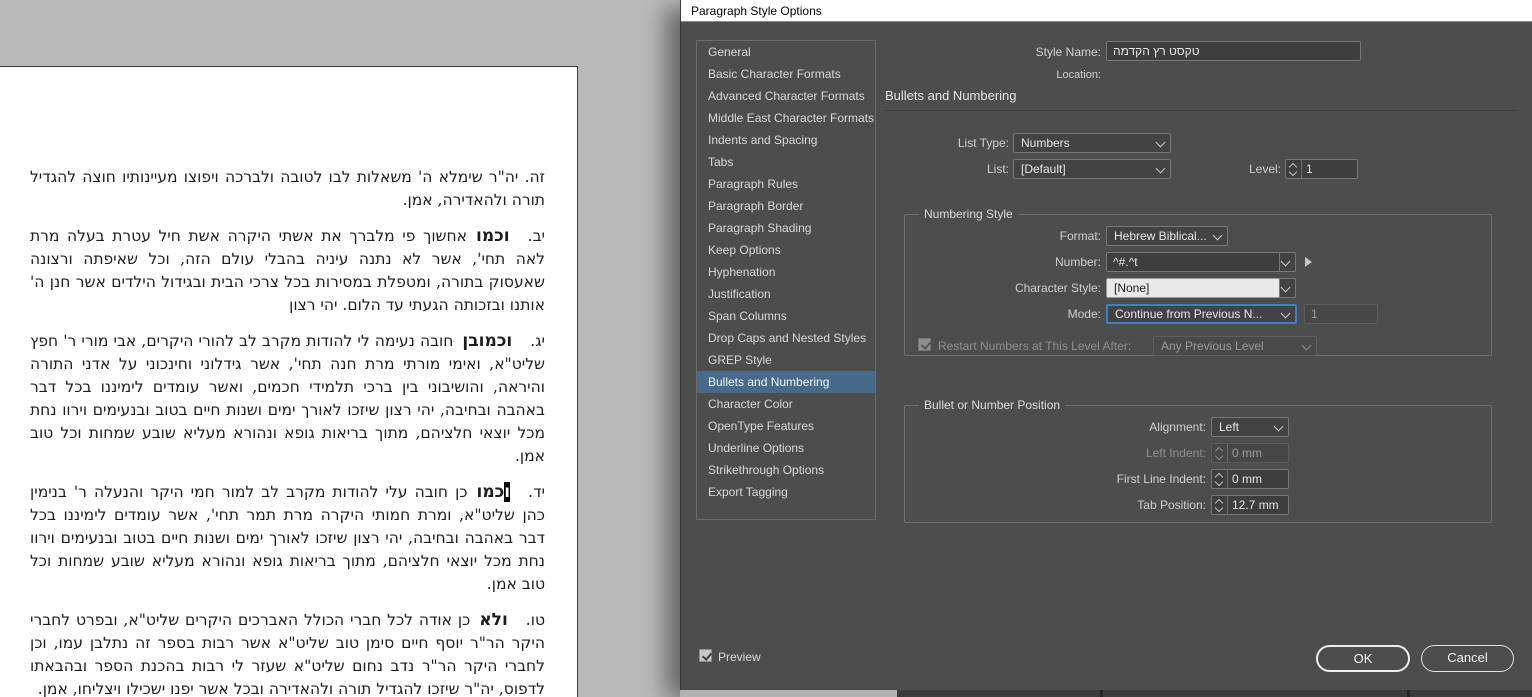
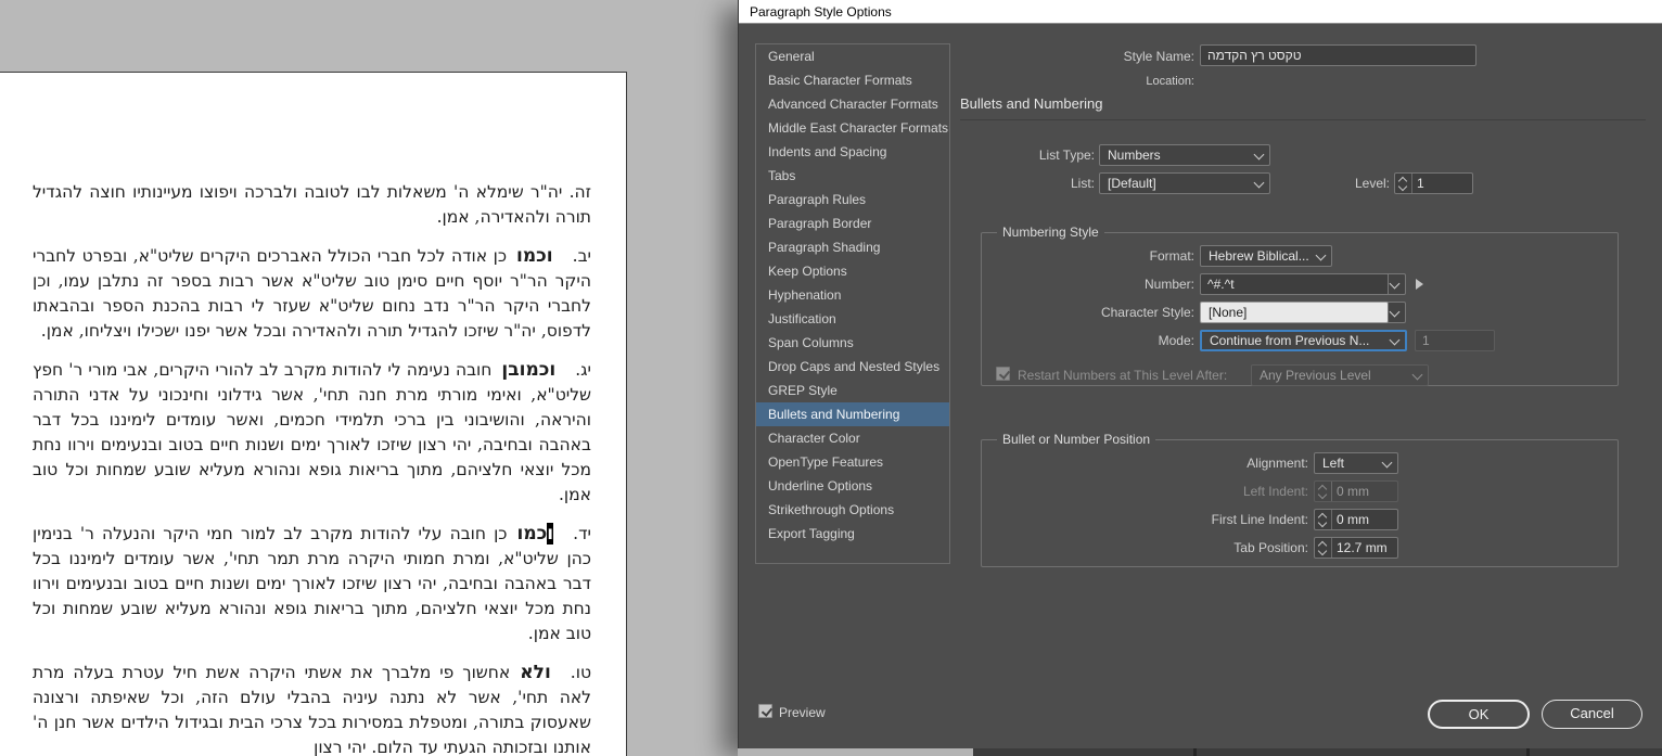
  זה. יה"ר שימלא ה' משאלות לבו לטובה ולברכה ויפוצו מעיינותיו חוצה להגדיל תורה ולהאדירה, אמן.
- יב.וכמואחשוך פי מלברך את אשתי היקרה אשת חיל עטרת בעלה מרת לאה תחי', אשר לא נתנה עיניה בהבלי עולם הזה, וכל שאיפתה ורצונה שאעסוק בתורה, ומטפלת במסירות בכל צרכי הבית ובגידול הילדים אשר חנן ה' אותנו ובזכותה הגעתי עד הלום. יהי רצון
+ יב.וכמוכן אודה לכל חברי הכולל האברכים היקרים שליט"א, ובפרט לחברי היקר הר"ר יוסף חיים סימן טוב שליט"א אשר רבות בספר זה נתלבן עמו, וכן לחברי היקר הר"ר נדב נחום שליט"א שעזר לי רבות בהכנת הספר ובהבאתו לדפוס, יה"ר שיזכו להגדיל תורה ולהאדירה ובכל אשר יפנו ישכילו ויצליחו, אמן.
  יג.וכמובןחובה נעימה לי להודות מקרב לב להורי היקרים, אבי מורי ר' חפץ שליט"א, ואימי מורתי מרת חנה תחי', אשר גידלוני וחינכוני על אדני התורה והיראה, והושיבוני בין ברכי תלמידי חכמים, ואשר עומדים לימיננו בכל דבר באהבה ובחיבה, יהי רצון שיזכו לאורך ימים ושנות חיים בטוב ובנעימים וירוו נחת מכל יוצאי חלציהם, מתוך בריאות גופא ונהורא מעליא שובע שמחות וכל טוב אמן.
  יד.וכמוכן חובה עלי להודות מקרב לב למור חמי היקר והנעלה ר' בנימין כהן שליט"א, ומרת חמותי היקרה מרת תמר תחי', אשר עומדים לימיננו בכל דבר באהבה ובחיבה, יהי רצון שיזכו לאורך ימים ושנות חיים בטוב ובנעימים וירוו נחת מכל יוצאי חלציהם, מתוך בריאות גופא ונהורא מעליא שובע שמחות וכל טוב אמן.
- טו.ולאכן אודה לכל חברי הכולל האברכים היקרים שליט"א, ובפרט לחברי היקר הר"ר יוסף חיים סימן טוב שליט"א אשר רבות בספר זה נתלבן עמו, וכן לחברי היקר הר"ר נדב נחום שליט"א שעזר לי רבות בהכנת הספר ובהבאתו לדפוס, יה"ר שיזכו להגדיל תורה ולהאדירה ובכל אשר יפנו ישכילו ויצליחו, אמן.
+ טו.ולאאחשוך פי מלברך את אשתי היקרה אשת חיל עטרת בעלה מרת לאה תחי', אשר לא נתנה עיניה בהבלי עולם הזה, וכל שאיפתה ורצונה שאעסוק בתורה, ומטפלת במסירות בכל צרכי הבית ובגידול הילדים אשר חנן ה' אותנו ובזכותה הגעתי עד הלום. יהי רצון
  Paragraph Style Options
  General
  Basic Character Formats
  Advanced Character Formats
  Middle East Character Formats
  Indents and Spacing
  Tabs
  Paragraph Rules
  Paragraph Border
  Paragraph Shading
  Keep Options
  Hyphenation
  Justification
  Span Columns
  Drop Caps and Nested Styles
  GREP Style
  Bullets and Numbering
  Character Color
  OpenType Features
  Underline Options
  Strikethrough Options
  Export Tagging
  Style Name:
  טקסט רץ הקדמה
  Location:
  Bullets and Numbering
  List Type:
  Numbers
  List:
  [Default]
  Level:
  1
  Numbering Style
  Format:
  Hebrew Biblical...
  Number:
  ^#.^t
  Character Style:
  [None]
  Mode:
  Continue from Previous N...
  1
  Restart Numbers at This Level After:
  Any Previous Level
  Bullet or Number Position
  Alignment:
  Left
  Left Indent:
  0 mm
  First Line Indent:
  0 mm
  Tab Position:
  12.7 mm
  Preview
  OK
  Cancel
